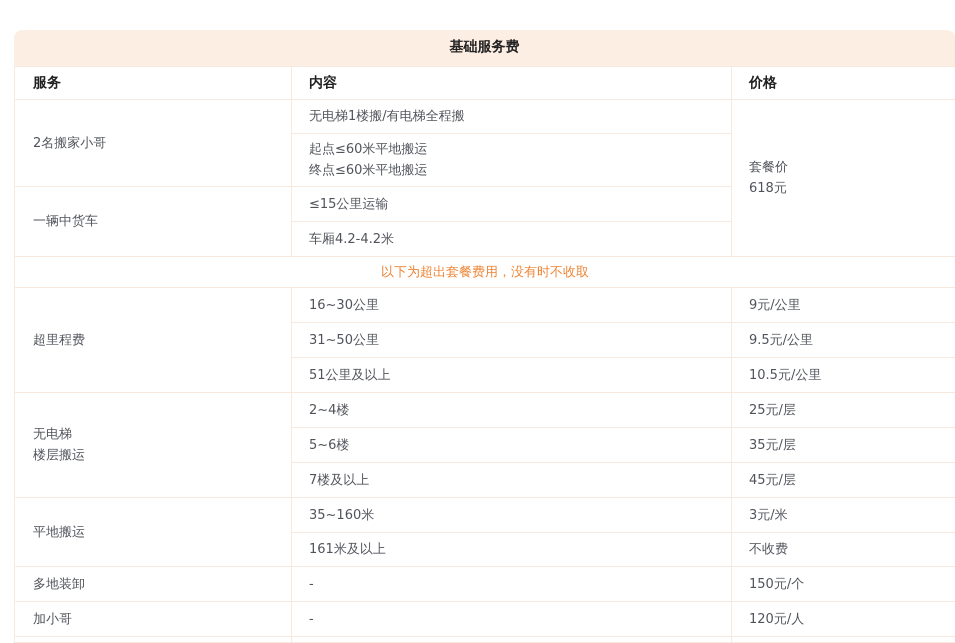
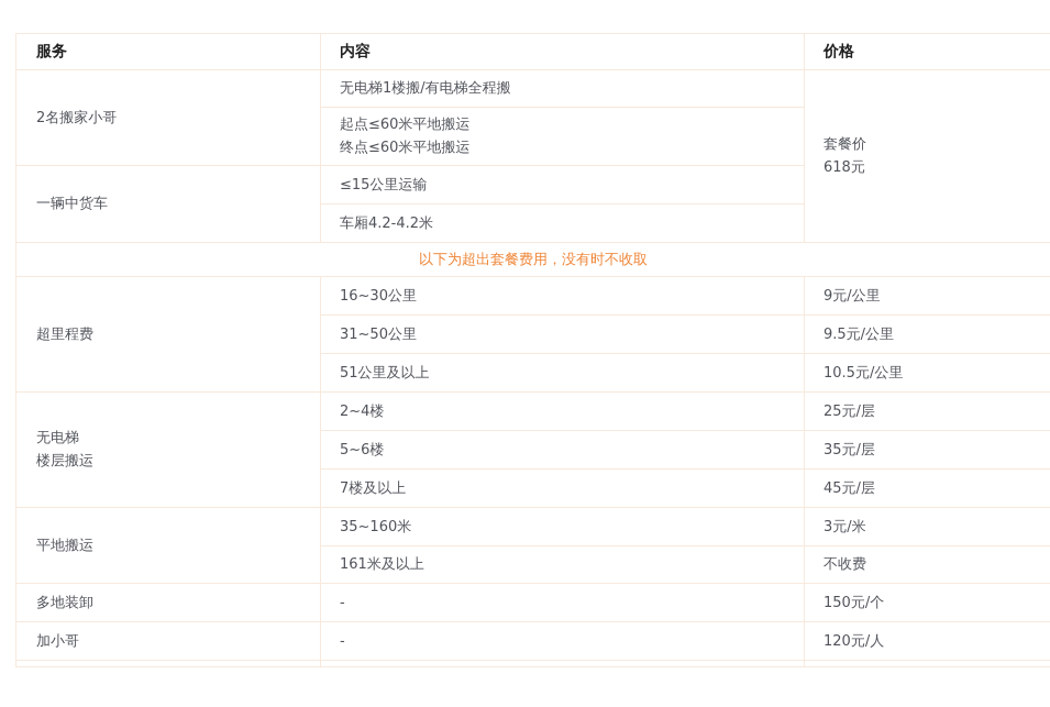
- 基础服务费
  服务	内容	价格
  2名搬家小哥	无电梯1楼搬/有电梯全程搬	套餐价 618元
  起点≤60米平地搬运 终点≤60米平地搬运
  一辆中货车	≤15公里运输
  车厢4.2-4.2米
  以下为超出套餐费用，没有时不收取
  超里程费	16~30公里	9元/公里
  31~50公里	9.5元/公里
  51公里及以上	10.5元/公里
  无电梯 楼层搬运	2~4楼	25元/层
  5~6楼	35元/层
  7楼及以上	45元/层
  平地搬运	35~160米	3元/米
  161米及以上	不收费
  多地装卸	-	150元/个
  加小哥	-	120元/人
